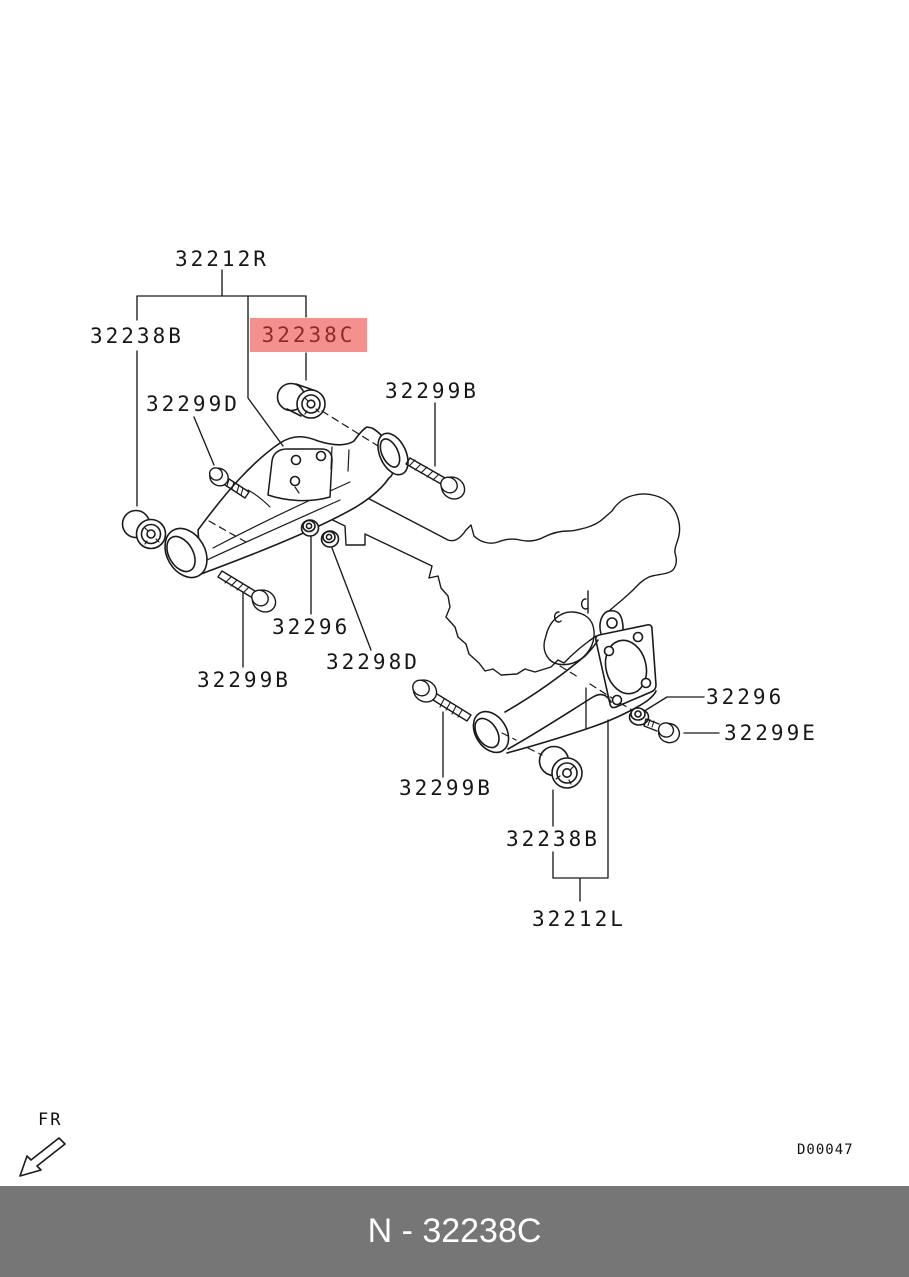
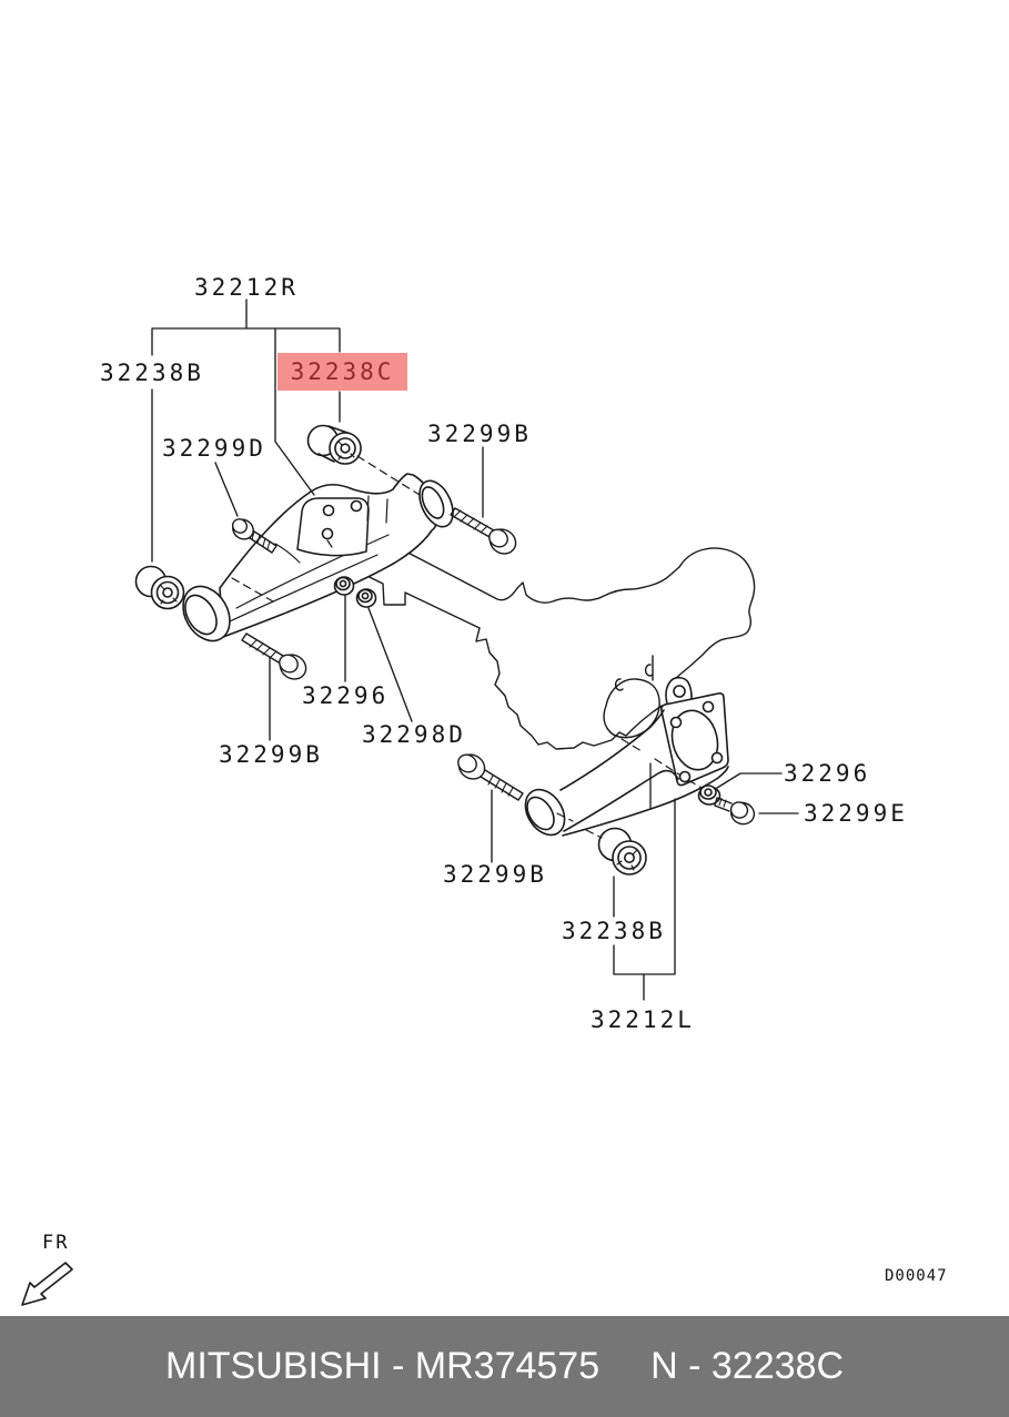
  32212R
  32238B
  32238C
  32299D
  32299B
  32296
  32298D
  32299B
  32299B
  32296
  32299E
  32238B
  32212L
  FR
  D00047
+ MITSUBISHI - MR374575
  N - 32238C
